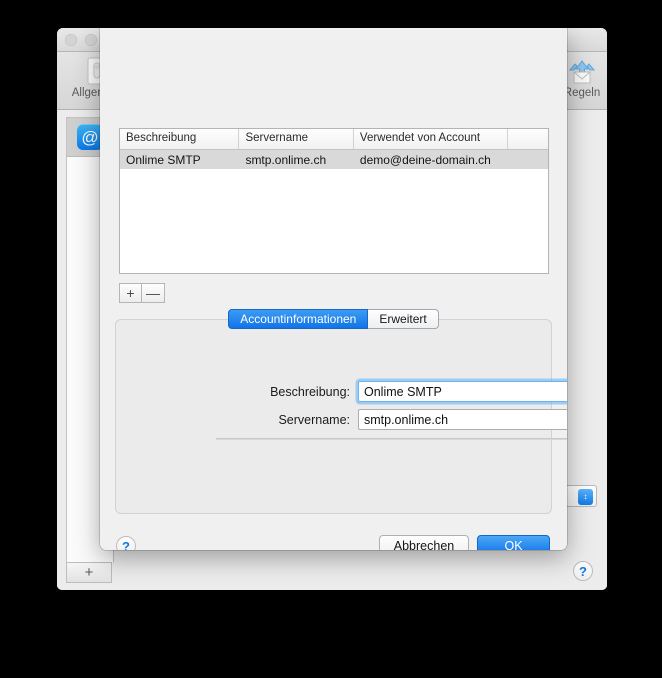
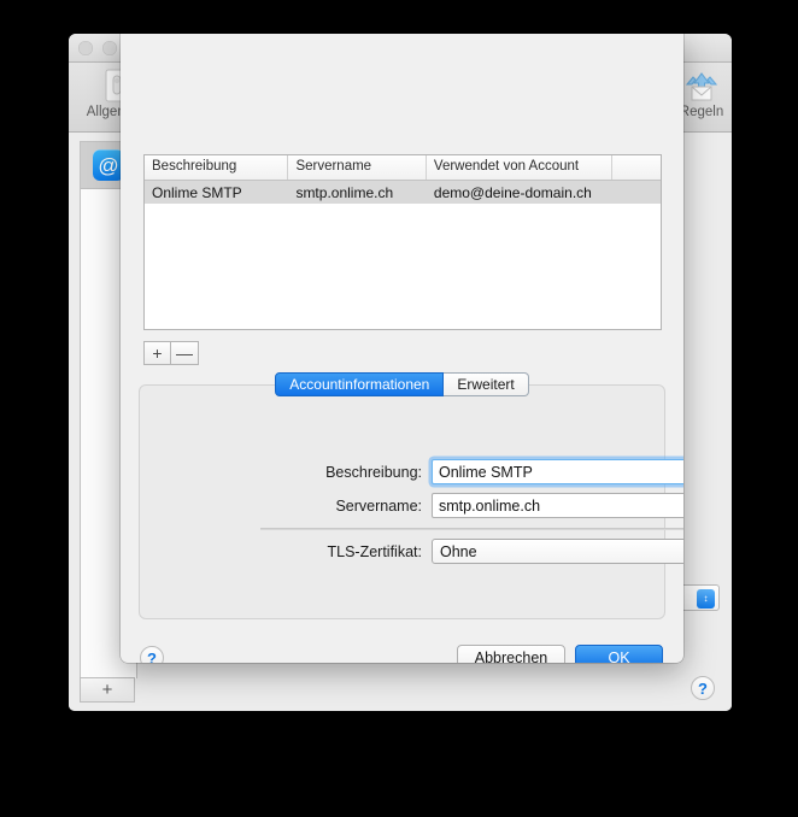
  Regeln
  @
  +
  ↕
  ?
  Beschreibung
  Servername
  Verwendet von Account
  Onlime SMTP
  smtp.onlime.ch
  demo@deine-domain.ch
  +
  —
  Accountinformationen
  Erweitert
  Beschreibung:
  Onlime SMTP
  Servername:
  smtp.onlime.ch
+ TLS-Zertifikat:
+ Ohne
  ?
  Abbrechen
  OK
